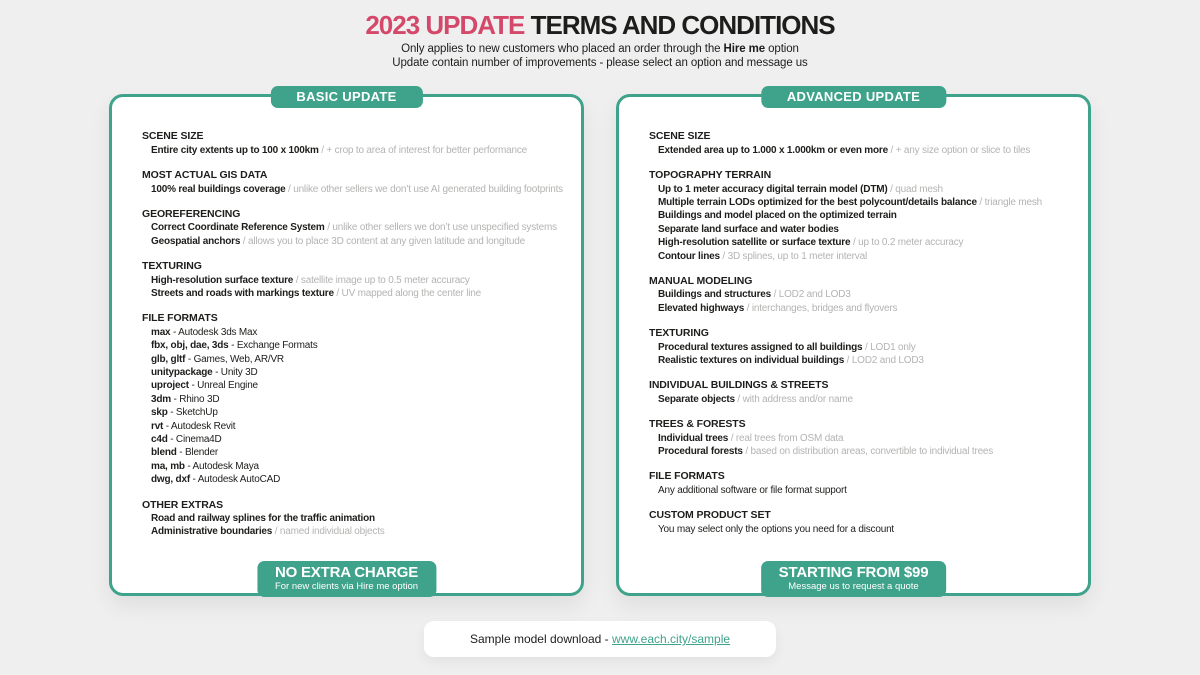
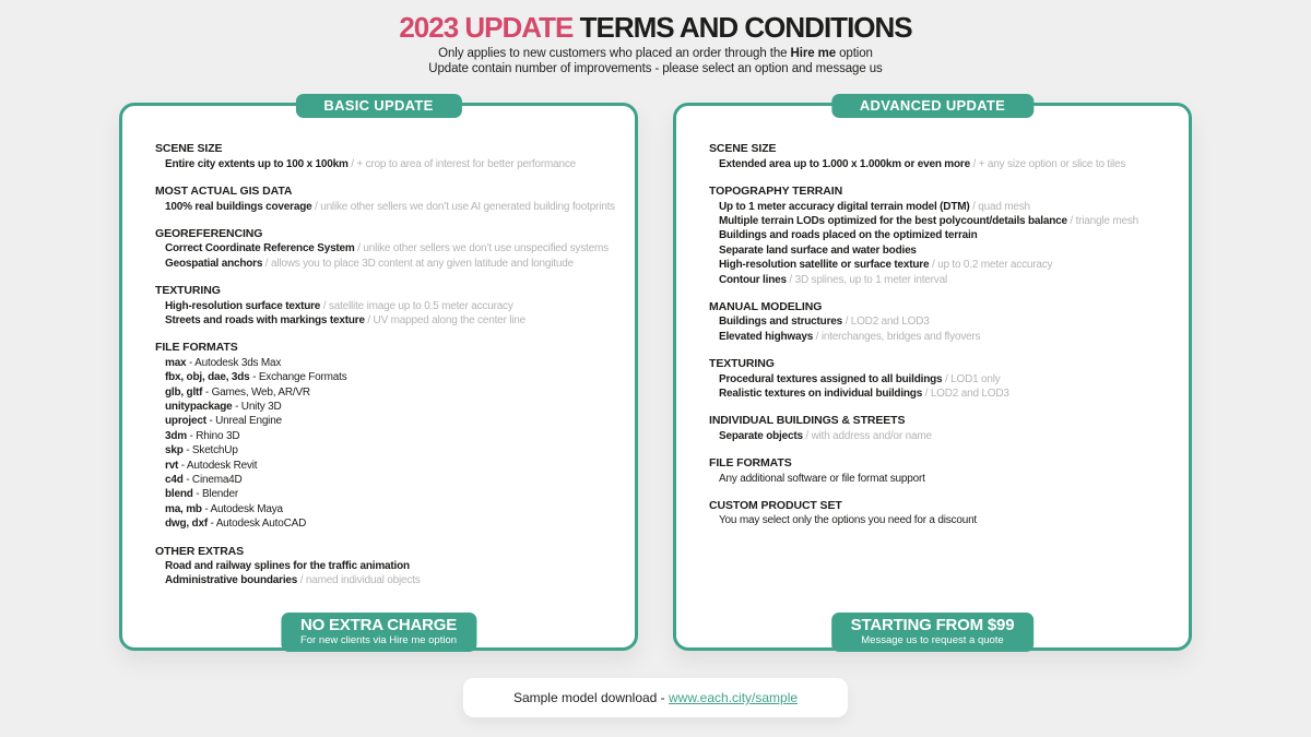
  2023 UPDATE TERMS AND CONDITIONS
  Only applies to new customers who placed an order through the Hire me option
  Update contain number of improvements - please select an option and message us
  BASIC UPDATE
  SCENE SIZE
  Entire city extents up to 100 x 100km / + crop to area of interest for better performance
  MOST ACTUAL GIS DATA
  100% real buildings coverage / unlike other sellers we don’t use AI generated building footprints
  GEOREFERENCING
  Correct Coordinate Reference System / unlike other sellers we don’t use unspecified systems
  Geospatial anchors / allows you to place 3D content at any given latitude and longitude
  TEXTURING
  High-resolution surface texture / satellite image up to 0.5 meter accuracy
  Streets and roads with markings texture / UV mapped along the center line
  FILE FORMATS
  max - Autodesk 3ds Max
  fbx, obj, dae, 3ds - Exchange Formats
  glb, gltf - Games, Web, AR/VR
  unitypackage - Unity 3D
  uproject - Unreal Engine
  3dm - Rhino 3D
  skp - SketchUp
  rvt - Autodesk Revit
  c4d - Cinema4D
  blend - Blender
  ma, mb - Autodesk Maya
  dwg, dxf - Autodesk AutoCAD
  OTHER EXTRAS
  Road and railway splines for the traffic animation
  Administrative boundaries / named individual objects
  NO EXTRA CHARGE
  For new clients via Hire me option
  ADVANCED UPDATE
  SCENE SIZE
  Extended area up to 1.000 x 1.000km or even more / + any size option or slice to tiles
  TOPOGRAPHY TERRAIN
  Up to 1 meter accuracy digital terrain model (DTM) / quad mesh
  Multiple terrain LODs optimized for the best polycount/details balance / triangle mesh
- Buildings and model placed on the optimized terrain
+ Buildings and roads placed on the optimized terrain
  Separate land surface and water bodies
  High-resolution satellite or surface texture / up to 0.2 meter accuracy
  Contour lines / 3D splines, up to 1 meter interval
  MANUAL MODELING
  Buildings and structures / LOD2 and LOD3
  Elevated highways / interchanges, bridges and flyovers
  TEXTURING
  Procedural textures assigned to all buildings / LOD1 only
  Realistic textures on individual buildings / LOD2 and LOD3
  INDIVIDUAL BUILDINGS & STREETS
  Separate objects / with address and/or name
- TREES & FORESTS
- Individual trees / real trees from OSM data
- Procedural forests / based on distribution areas, convertible to individual trees
  FILE FORMATS
  Any additional software or file format support
  CUSTOM PRODUCT SET
  You may select only the options you need for a discount
  STARTING FROM $99
  Message us to request a quote
  Sample model download - www.each.city/sample
